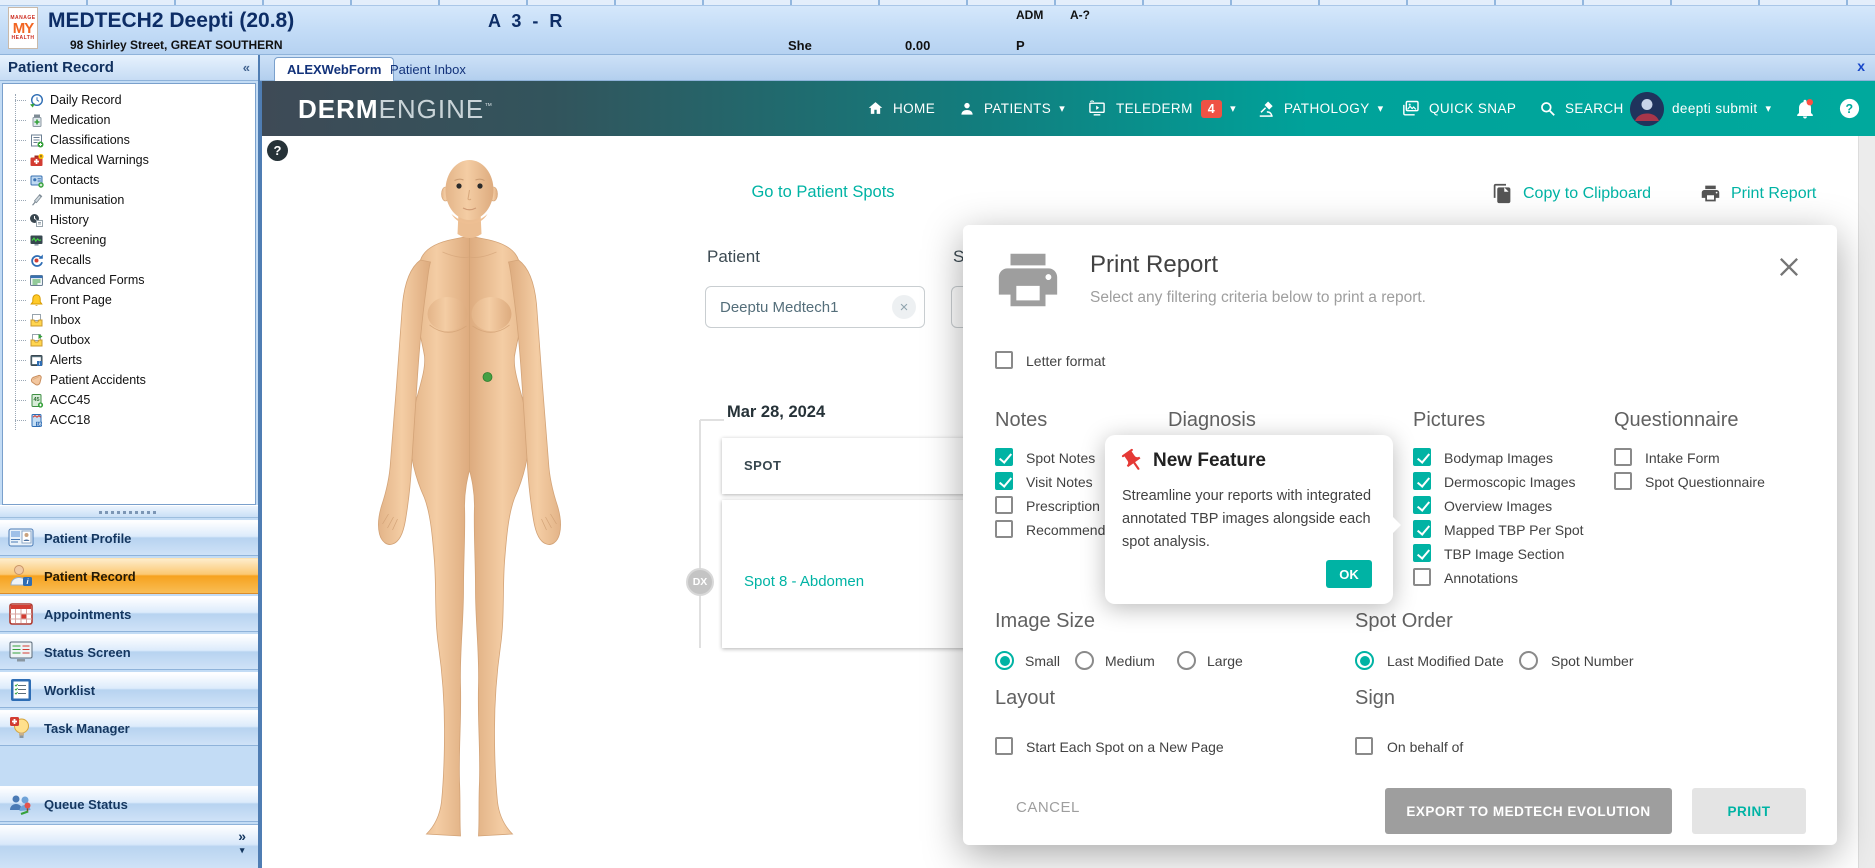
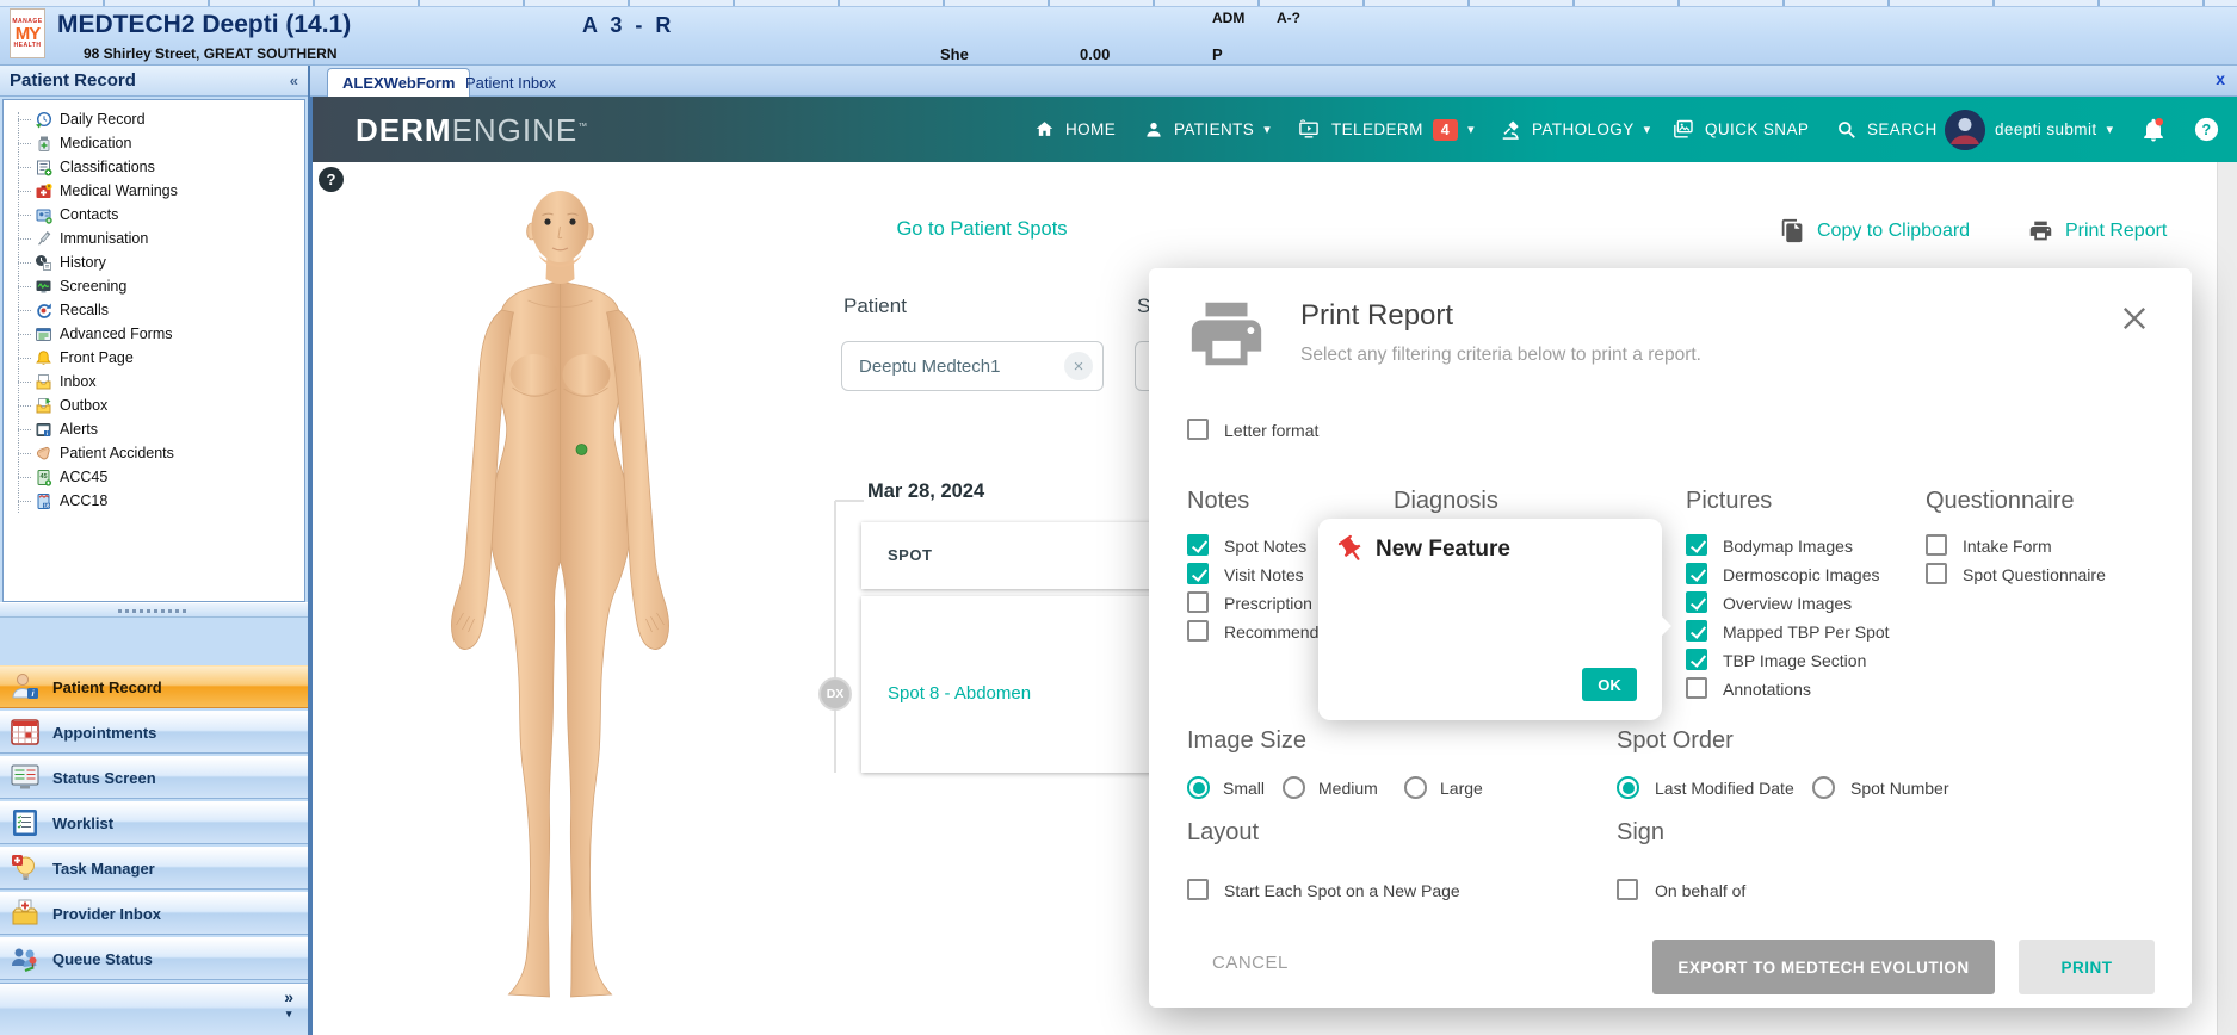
  MY
- MEDTECH2 Deepti (20.8)
+ MEDTECH2 Deepti (14.1)
  A 3 - R
  ADM
  A-?
  98 Shirley Street, GREAT SOUTHERN
  She
  0.00
  P
  ALEXWebForm
  Patient Inbox
  x
  Patient Record
  «
  Daily Record
  Medication
  Classifications
  Medical Warnings
  Contacts
  Immunisation
  History
  Screening
  Recalls
  Advanced Forms
  Front Page
  Inbox
  Outbox
  Alerts
  Patient Accidents
  ACC45
  ACC18
- Patient Profile
  i
  Patient Record
  Appointments
  Status Screen
  Worklist
  Task Manager
+ Provider Inbox
  Queue Status
  »
  ▾
  DERMENGINE™
  HOME
  PATIENTS
  ▾
  TELEDERM
  4
  ▾
  PATHOLOGY
  ▾
  QUICK SNAP
  SEARCH
  deepti submit
  ▾
  ?
  ?
  Go to Patient Spots
  Copy to Clipboard
  Print Report
  Patient
  Deeptu Medtech1
  ×
  S
  Mar 28, 2024
  SPOT
  DX
  Spot 8 - Abdomen
  Print Report
  Select any filtering criteria below to print a report.
  Letter format
  Notes
  Diagnosis
  Pictures
  Questionnaire
  Spot Notes
  Visit Notes
  Prescription
  Recommend
  Bodymap Images
  Dermoscopic Images
  Overview Images
  Mapped TBP Per Spot
  TBP Image Section
  Annotations
  Intake Form
  Spot Questionnaire
  Image Size
  Small
  Medium
  Large
  Spot Order
  Last Modified Date
  Spot Number
  Layout
  Start Each Spot on a New Page
  Sign
  On behalf of
  CANCEL
  EXPORT TO MEDTECH EVOLUTION
  PRINT
  New Feature
- Streamline your reports with integrated annotated TBP images alongside each spot analysis.
  OK
